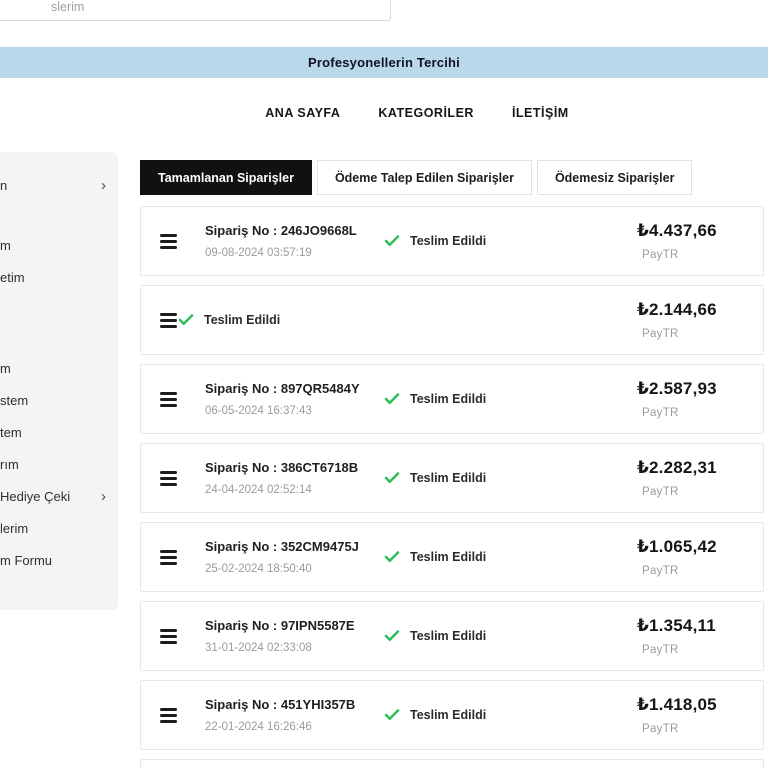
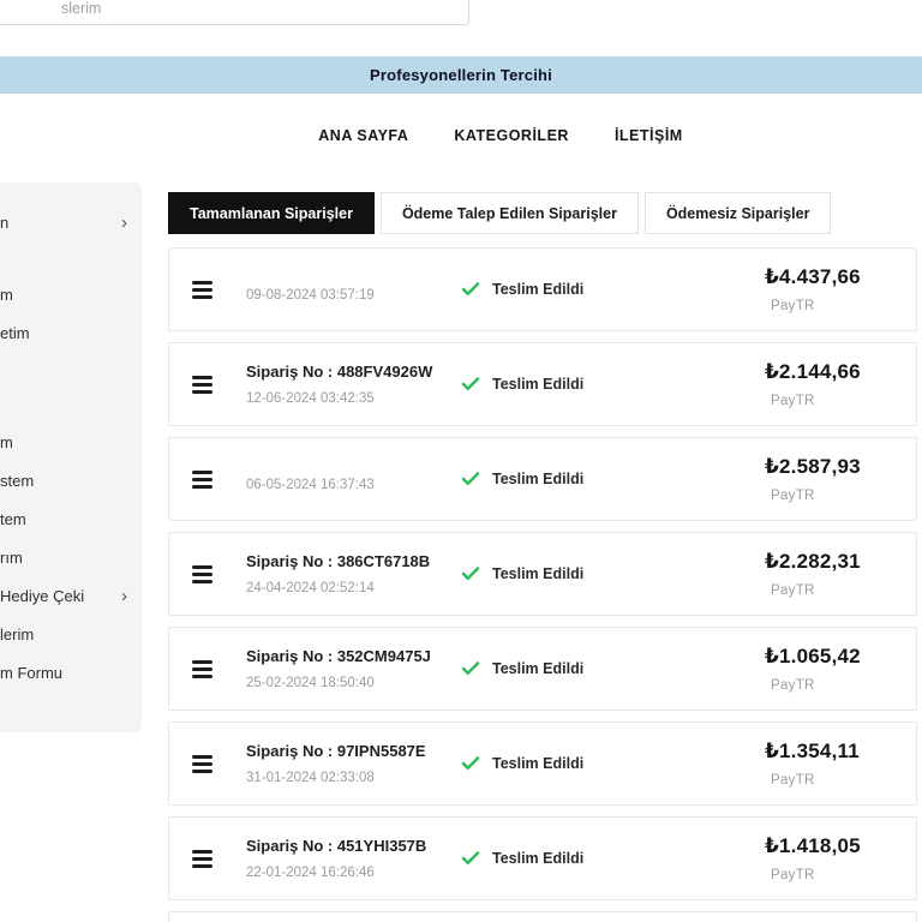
  slerim
  Profesyonellerin Tercihi
  ANA SAYFA
  KATEGORİLER
  İLETİŞİM
  n
  ›
  m
  etim
  m
  stem
  tem
  rım
  Hediye Çeki
  ›
  lerim
  m Formu
  Tamamlanan Siparişler
  Ödeme Talep Edilen Siparişler
  Ödemesiz Siparişler
- Sipariş No : 246JO9668L
  09-08-2024 03:57:19
  Teslim Edildi
  ₺4.437,66
  PayTR
+ Sipariş No : 488FV4926W
+ 12-06-2024 03:42:35
  Teslim Edildi
  ₺2.144,66
  PayTR
- Sipariş No : 897QR5484Y
  06-05-2024 16:37:43
  Teslim Edildi
  ₺2.587,93
  PayTR
  Sipariş No : 386CT6718B
  24-04-2024 02:52:14
  Teslim Edildi
  ₺2.282,31
  PayTR
  Sipariş No : 352CM9475J
  25-02-2024 18:50:40
  Teslim Edildi
  ₺1.065,42
  PayTR
  Sipariş No : 97IPN5587E
  31-01-2024 02:33:08
  Teslim Edildi
  ₺1.354,11
  PayTR
  Sipariş No : 451YHI357B
  22-01-2024 16:26:46
  Teslim Edildi
  ₺1.418,05
  PayTR
